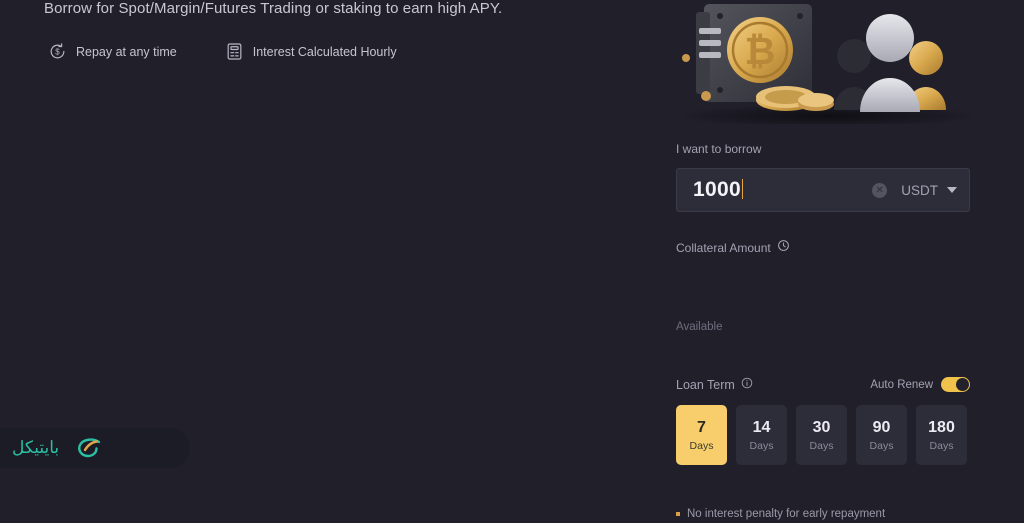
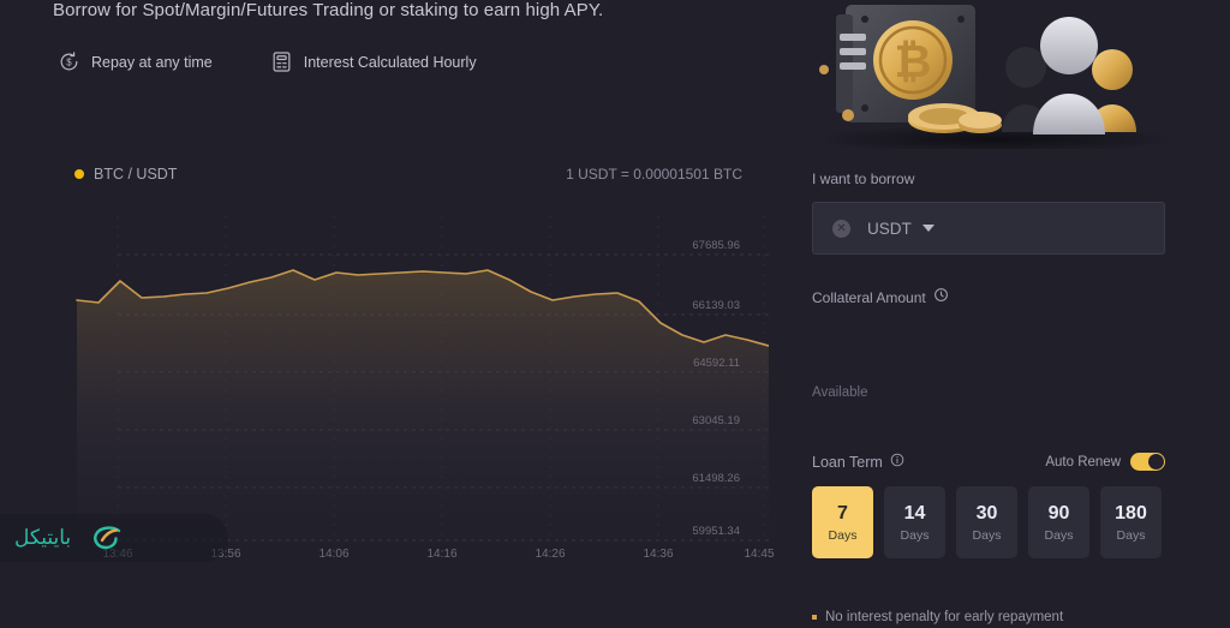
  Borrow for Spot/Margin/Futures Trading or staking to earn high APY.
  $
  Repay at any time
  Interest Calculated Hourly
+ BTC / USDT
+ 1 USDT = 0.00001501 BTC
+ 67685.96
+ 66139.03
+ 64592.11
+ 63045.19
+ 61498.26
+ 59951.34
+ 13:46
+ 13:56
+ 14:06
+ 14:16
+ 14:26
+ 14:36
+ 14:45
  بايتيكل
  ₿
  I want to borrow
- 1000
  ✕
  USDT
  Collateral Amount
  Available
  Loan Term
  Auto Renew
  7
  Days
  14
  Days
  30
  Days
  90
  Days
  180
  Days
  No interest penalty for early repayment
